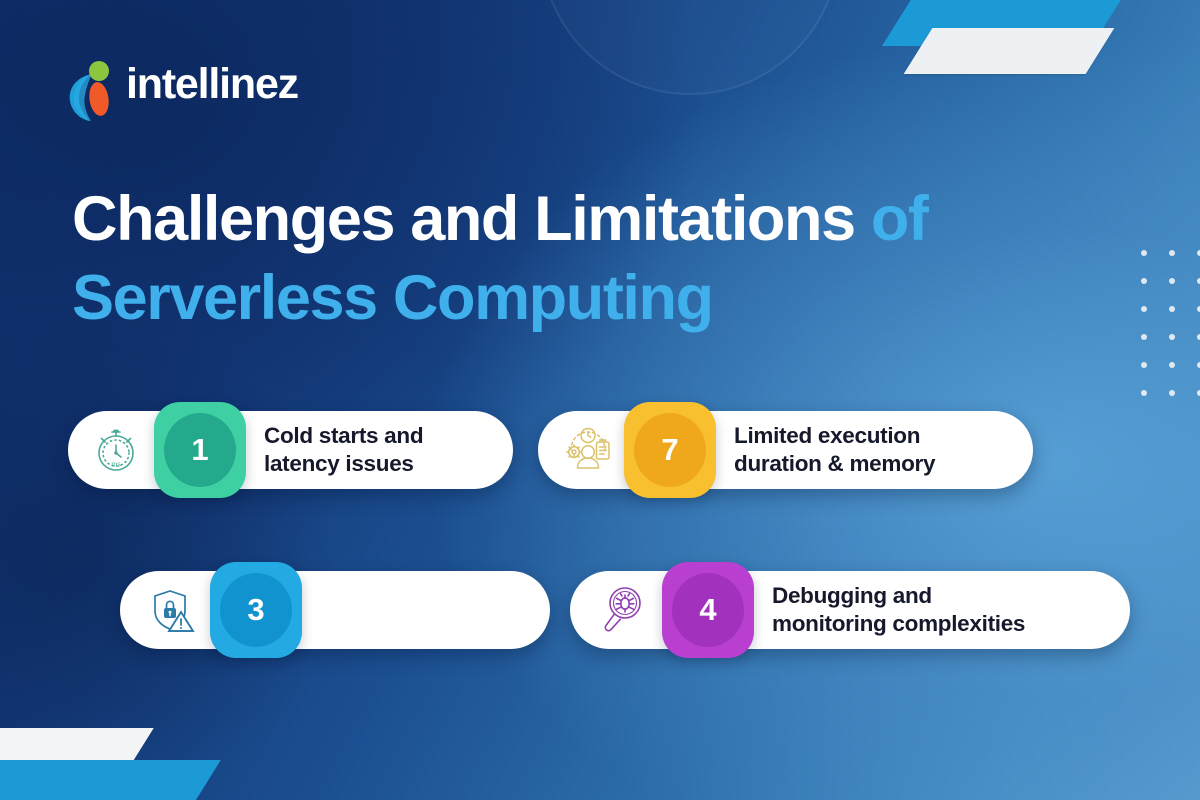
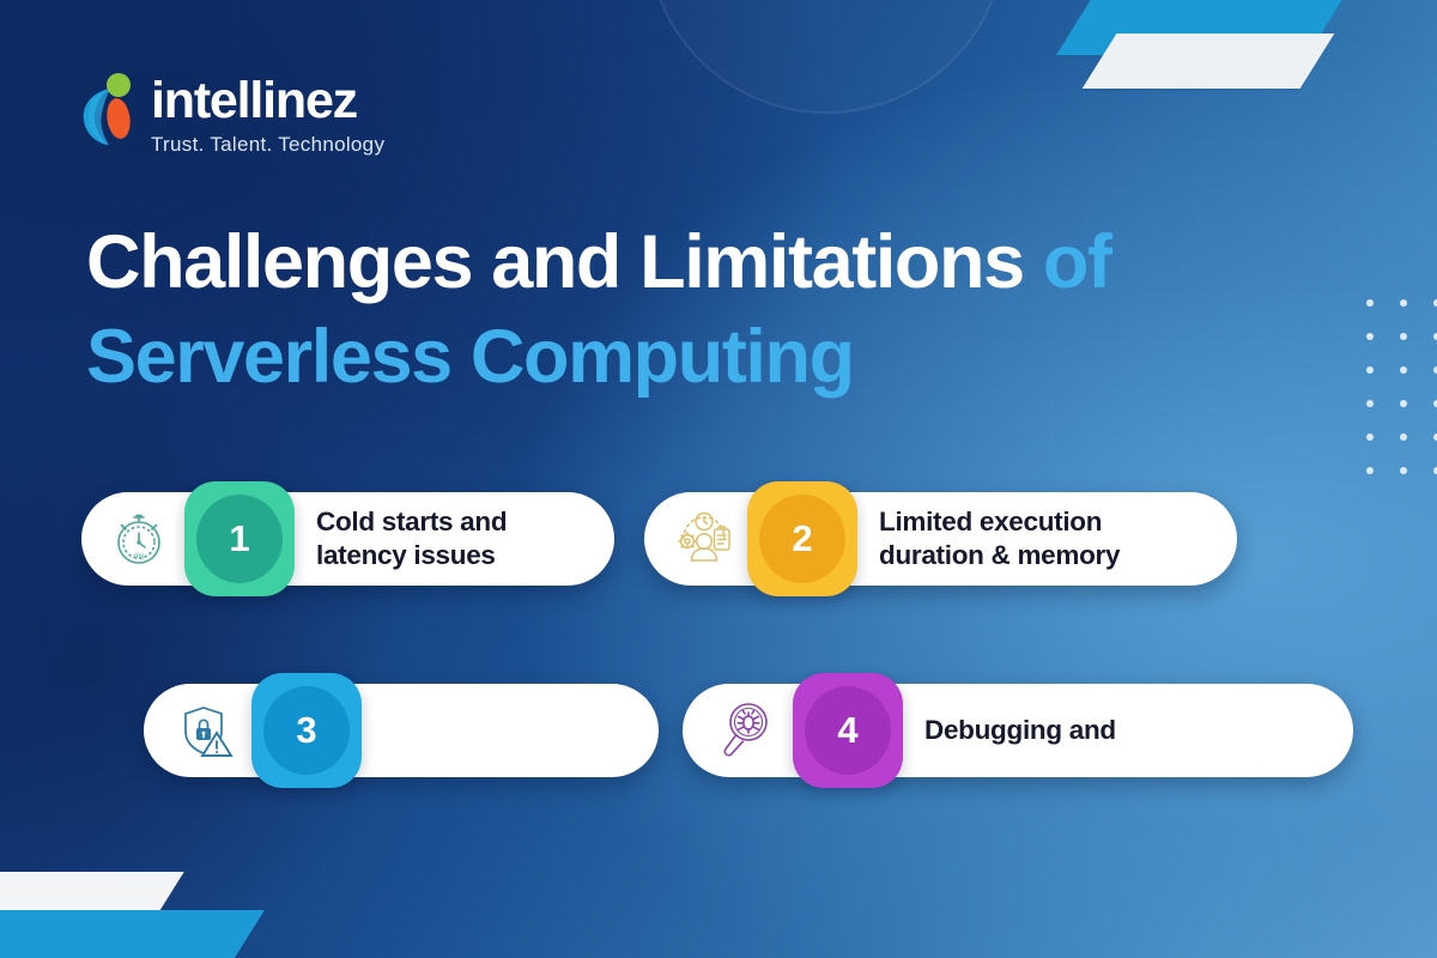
  intellinez
+ Trust. Talent. Technology
  Challenges and Limitations of
  Serverless Computing
  1
  Cold starts and
  latency issues
- 7
+ 2
  Limited execution
  duration & memory
  3
  4
  Debugging and
- monitoring complexities
